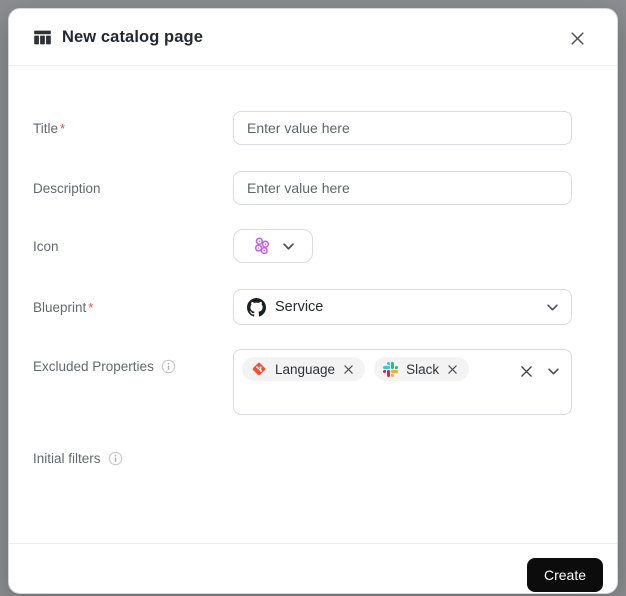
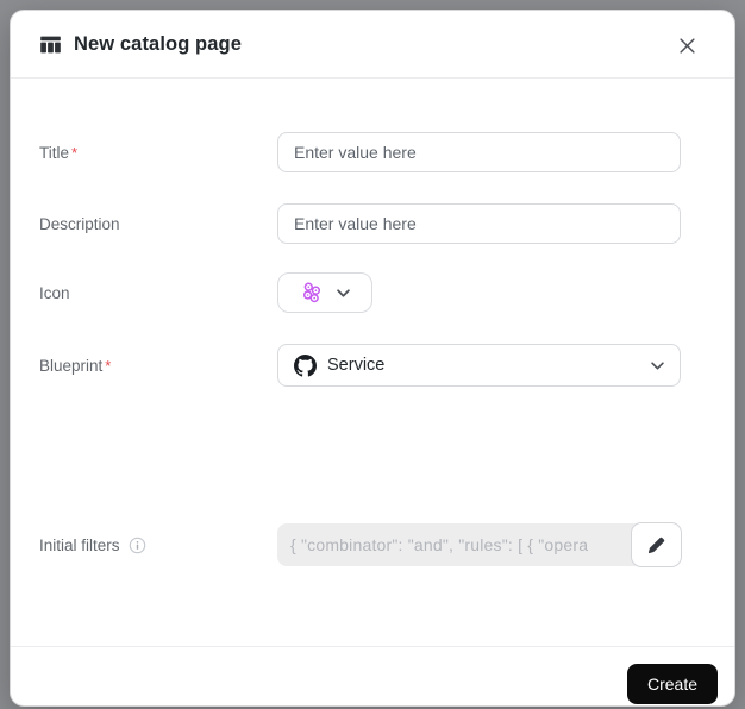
  New catalog page
  Title
  *
  Enter value here
  Description
  Enter value here
  Icon
  Blueprint
  *
  Service
- Excluded Properties
- Language
- Slack
  Initial filters
+ { "combinator": "and", "rules": [ { "opera
  Create
